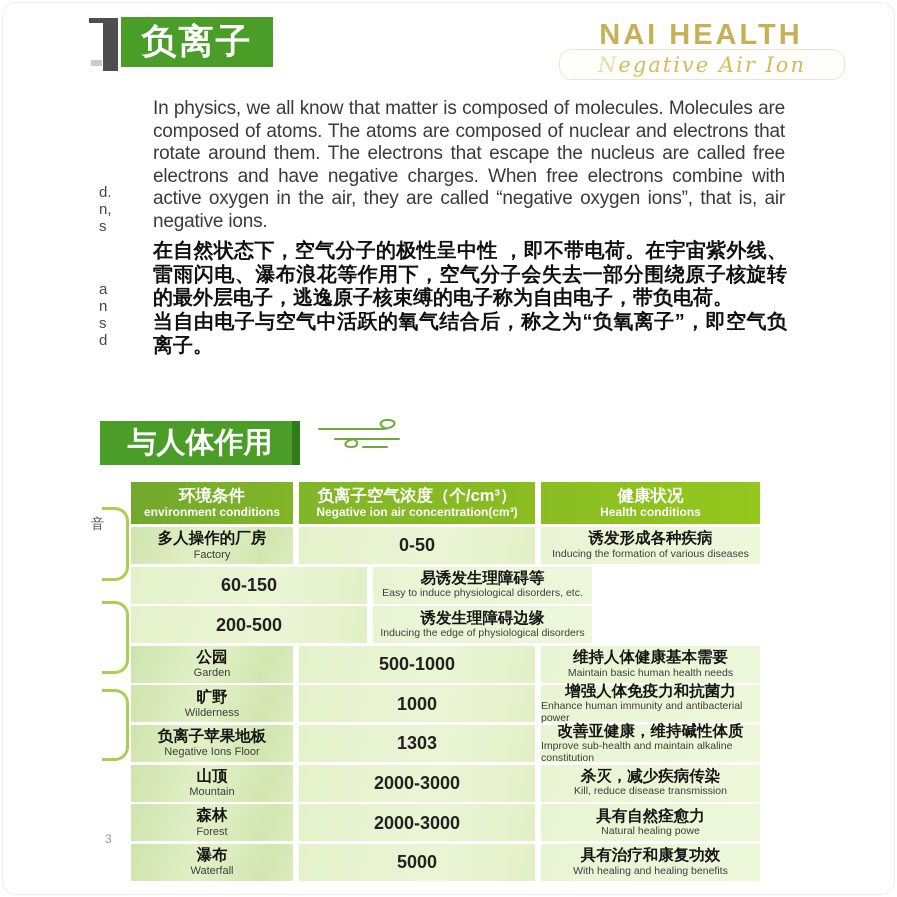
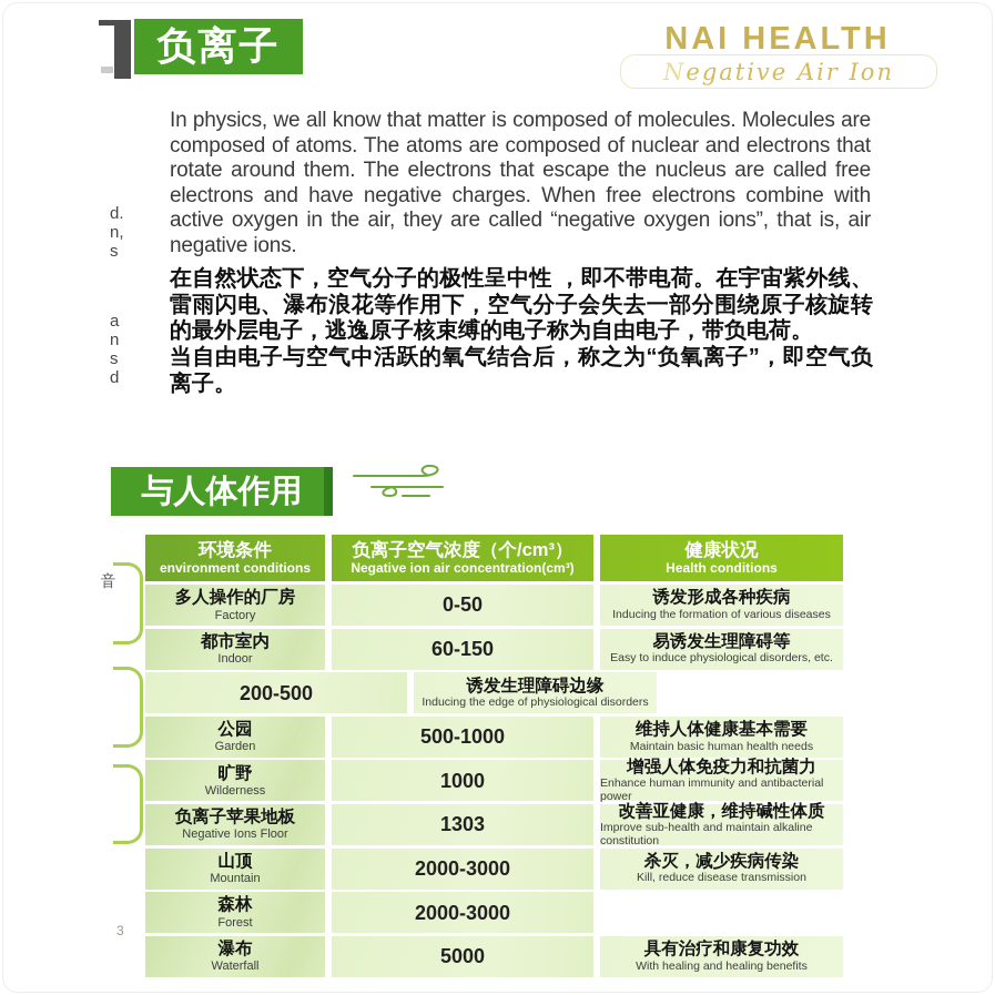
  负离子
  NAI HEALTH
  Negative Air Ion
  In physics, we all know that matter is composed of molecules. Molecules are composed of atoms. The atoms are composed of nuclear and electrons that rotate around them. The electrons that escape the nucleus are called free electrons and have negative charges. When free electrons combine with active oxygen in the air, they are called “negative oxygen ions”, that is, air negative ions.
  在自然状态下，空气分子的极性呈中性 ，即不带电荷。在宇宙紫外线、雷雨闪电、瀑布浪花等作用下，空气分子会失去一部分围绕原子核旋转的最外层电子，逃逸原子核束缚的电子称为自由电子，带负电荷。
  当自由电子与空气中活跃的氧气结合后，称之为“负氧离子”，即空气负离子。
  d.
  n,
  s
  a
  n
  s
  d
  与人体作用
  音
  3
  环境条件
  environment conditions
  负离子空气浓度（个/cm³）
  Negative ion air concentration(cm³)
  健康状况
  Health conditions
  多人操作的厂房
  Factory
  0-50
  诱发形成各种疾病
  Inducing the formation of various diseases
+ 都市室内
+ Indoor
  60-150
  易诱发生理障碍等
  Easy to induce physiological disorders, etc.
  200-500
  诱发生理障碍边缘
  Inducing the edge of physiological disorders
  公园
  Garden
  500-1000
  维持人体健康基本需要
  Maintain basic human health needs
  旷野
  Wilderness
  1000
  增强人体免疫力和抗菌力
  Enhance human immunity and antibacterial power
  负离子苹果地板
  Negative Ions Floor
  1303
  改善亚健康，维持碱性体质
  Improve sub-health and maintain alkaline constitution
  山顶
  Mountain
  2000-3000
  杀灭，减少疾病传染
  Kill, reduce disease transmission
  森林
  Forest
  2000-3000
- 具有自然痊愈力
- Natural healing powe
  瀑布
  Waterfall
  5000
  具有治疗和康复功效
  With healing and healing benefits
